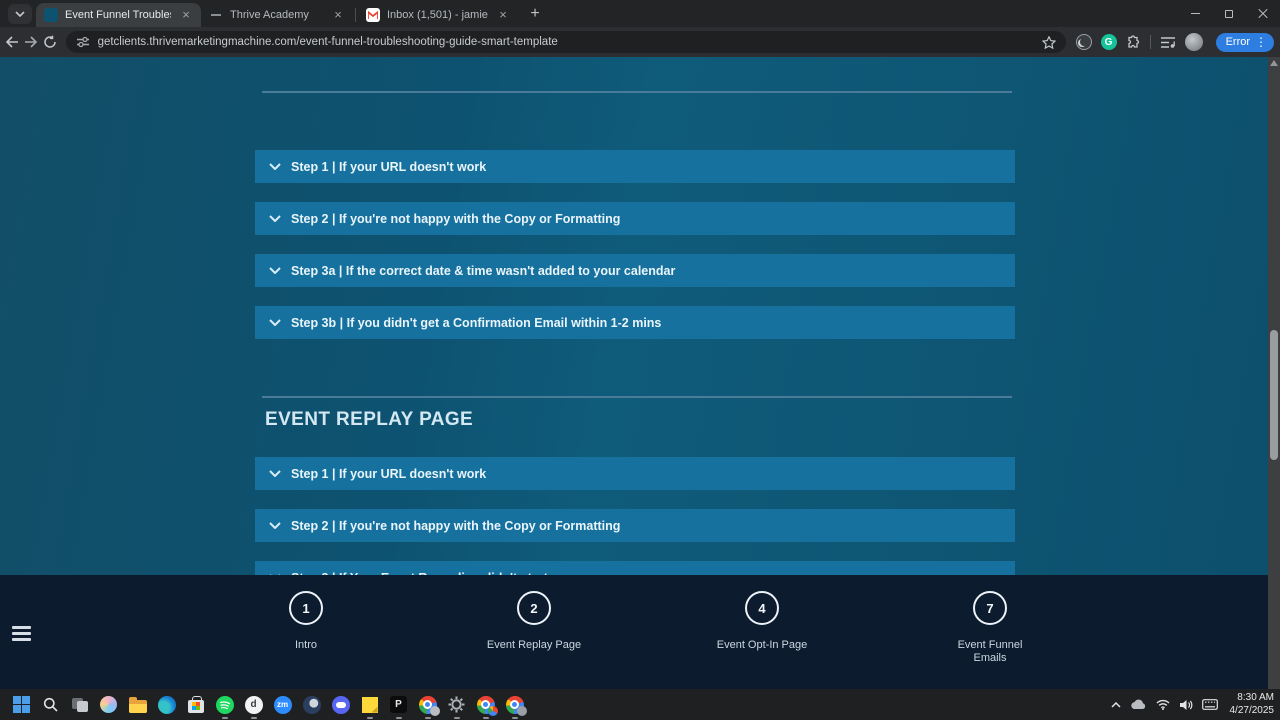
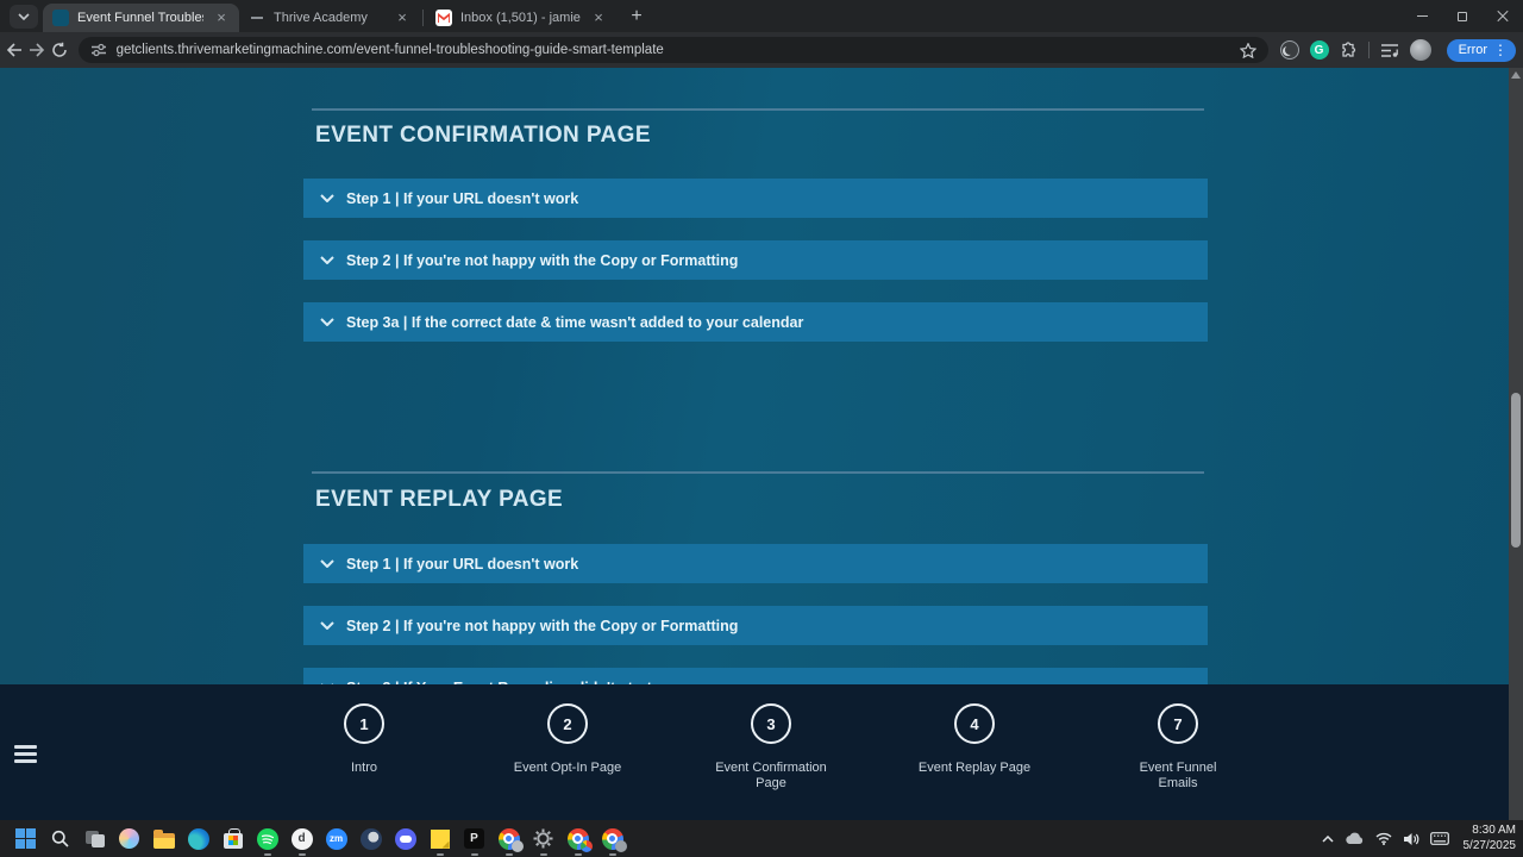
  ×
  Thrive Academy
  ×
  ×
  +
  getclients.thrivemarketingmachine.com/event-funnel-troubleshooting-guide-smart-template
  G
  Error
  ⋮
+ EVENT CONFIRMATION PAGE
  Step 1 | If your URL doesn't work
  Step 2 | If you're not happy with the Copy or Formatting
  Step 3a | If the correct date & time wasn't added to your calendar
- Step 3b | If you didn't get a Confirmation Email within 1-2 mins
  EVENT REPLAY PAGE
  Step 1 | If your URL doesn't work
  Step 2 | If you're not happy with the Copy or Formatting
  1
  Intro
  2
- Event Replay Page
+ Event Opt-In Page
+ 3
+ Event Confirmation Page
  4
- Event Opt-In Page
+ Event Replay Page
  7
  Event Funnel Emails
  d
  zm
  P
  8:30 AM
- 4/27/2025
+ 5/27/2025
